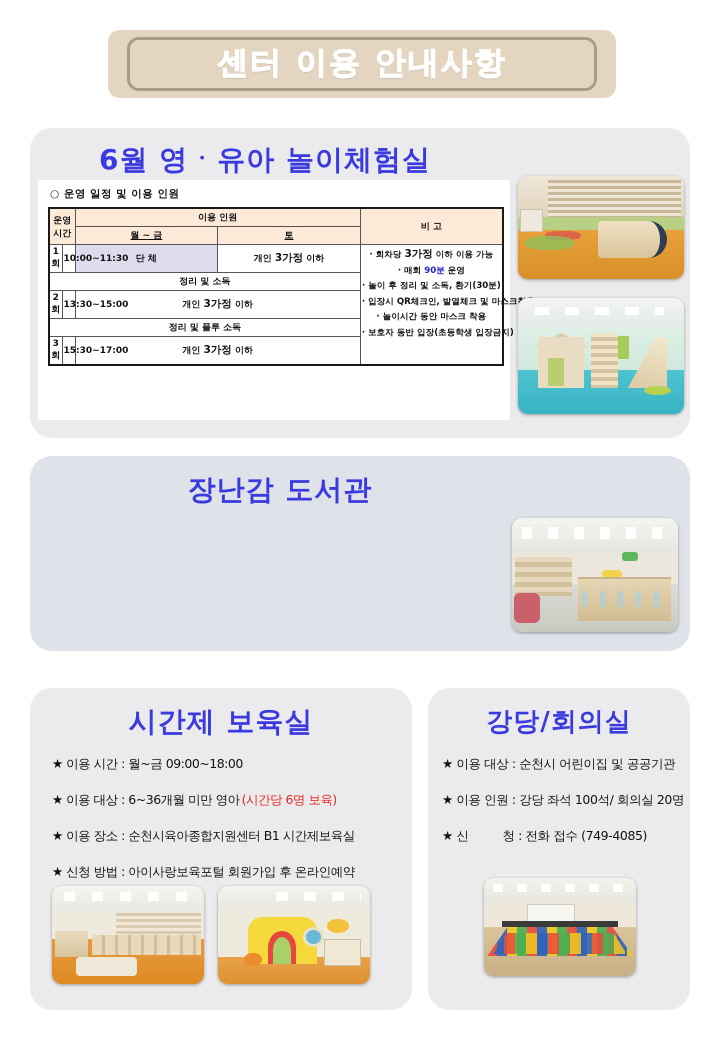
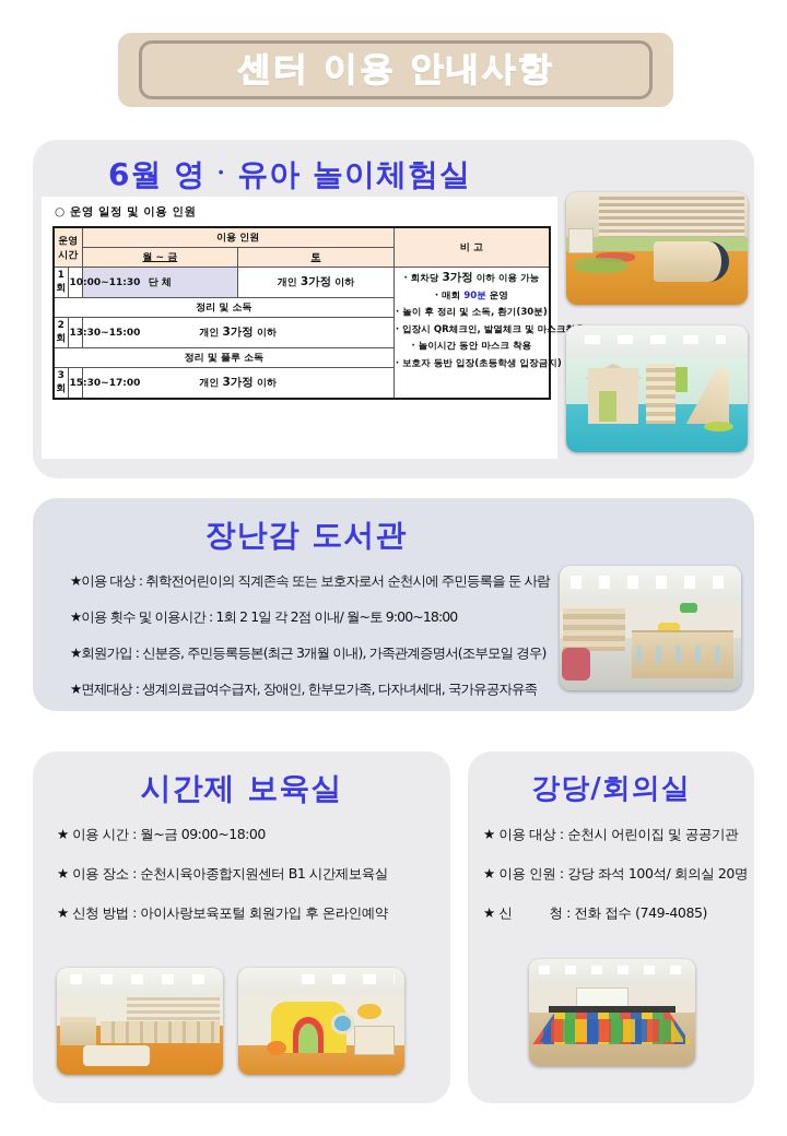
  센터 이용 안내사항
  6월 영ㆍ유아 놀이체험실
  ○ 운영 일정 및 이용 인원
  운영 시간	이용 인원	비 고
  월 ~ 금	토
  1회	10:00~11:30	단 체	개인 3가정 이하	· 회차당 3가정 이하 이용 가능 · 매회 90분 운영 · 놀이 후 정리 및 소독, 환기(30분) · 입장시 QR체크인, 발열체크 및 마스크 · 놀이시간 동안 마스크 착용 · 보호자 동반 입장(초등학생 입장금지)
  정리 및 소독
  2회	13:30~15:00	개인 3가정 이하
  정리 및 플루 소독
  3회	15:30~17:00	개인 3가정 이하
  장난감 도서관
+ ★이용 대상 : 취학전어린이의 직계존속 또는 보호자로서 순천시에 주민등록을 둔 사람
+ ★이용 횟수 및 이용시간 : 1회 2 1일 각 2점 이내/ 월~토 9:00~18:00
+ ★회원가입 : 신분증, 주민등록등본(최근 3개월 이내), 가족관계증명서(조부모일 경우)
+ ★면제대상 : 생계의료급여수급자, 장애인, 한부모가족, 다자녀세대, 국가유공자유족
  시간제 보육실
  ★ 이용 시간 : 월~금 09:00~18:00
- ★ 이용 대상 : 6~36개월 미만 영아
- (시간당 6명 보육)
  ★ 이용 장소 : 순천시육아종합지원센터 B1 시간제보육실
  ★ 신청 방법 : 아이사랑보육포털 회원가입 후 온라인예약
  강당/회의실
  ★ 이용 대상 : 순천시 어린이집 및 공공기관
  ★ 이용 인원 : 강당 좌석 100석/ 회의실 20명
  ★ 신
  청 : 전화 접수 (749-4085)
